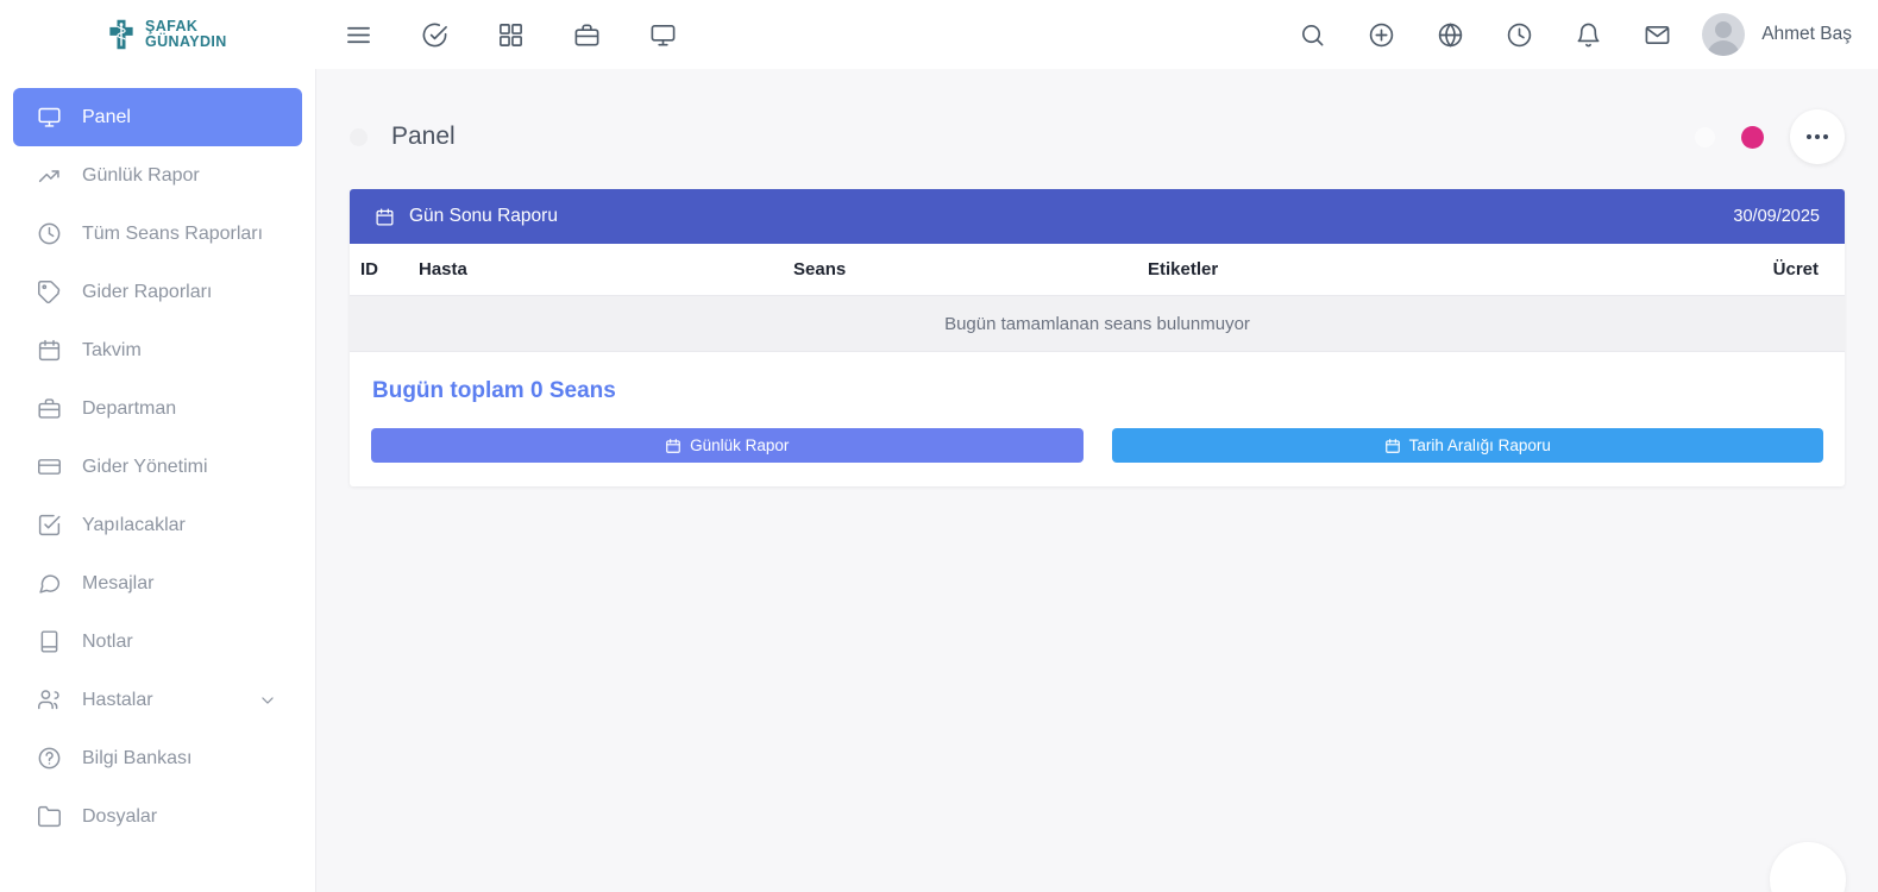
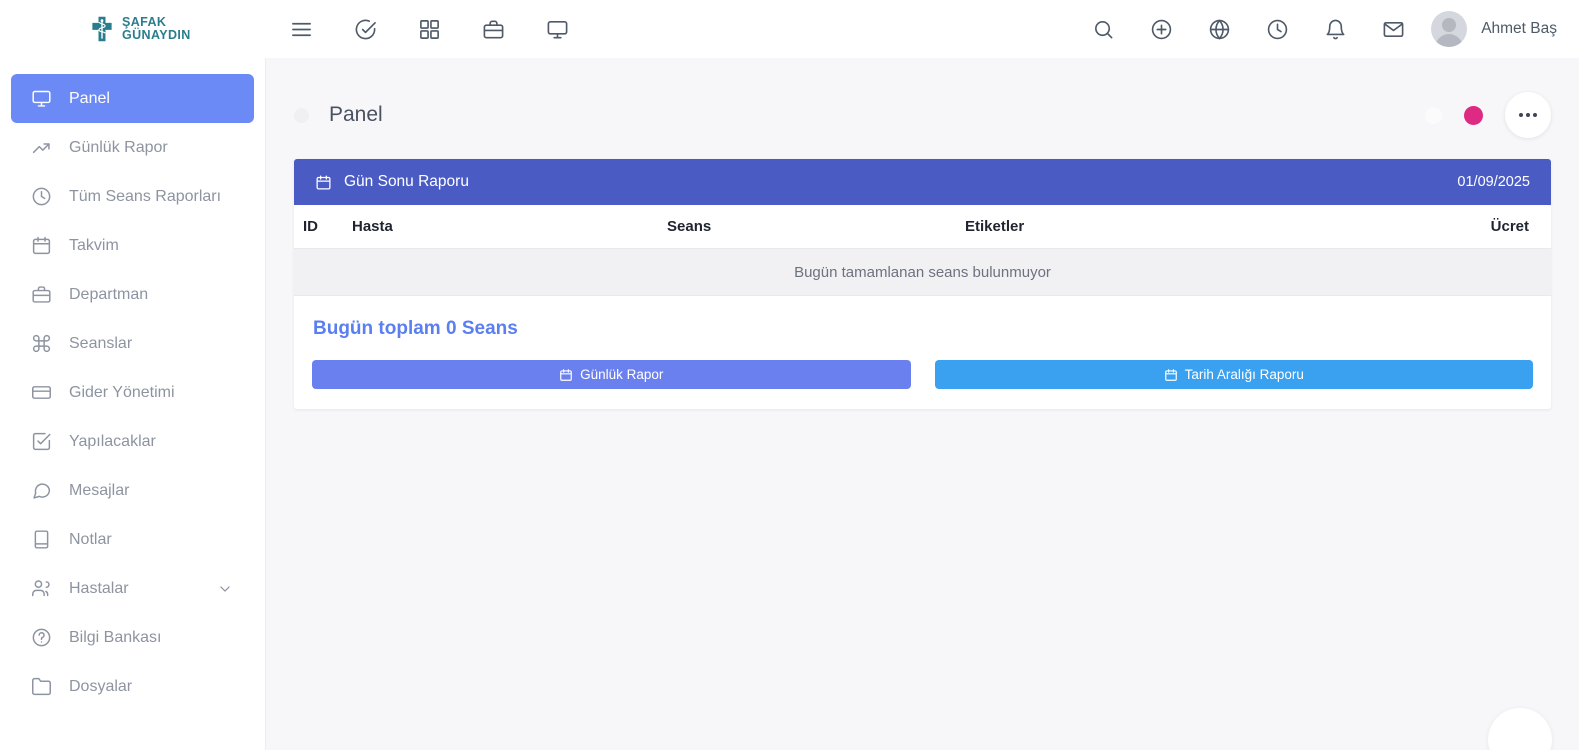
  ŞAFAK
  GÜNAYDIN
  Ahmet Baş
  Panel
  Günlük Rapor
  Tüm Seans Raporları
- Gider Raporları
  Takvim
  Departman
+ Seanslar
  Gider Yönetimi
  Yapılacaklar
  Mesajlar
  Notlar
  Hastalar
  Bilgi Bankası
  Dosyalar
  Panel
  Gün Sonu Raporu
- 30/09/2025
+ 01/09/2025
  ID	Hasta	Seans	Etiketler	Ücret
  Bugün tamamlanan seans bulunmuyor
  Bugün toplam 0 Seans
  Günlük Rapor
  Tarih Aralığı Raporu
